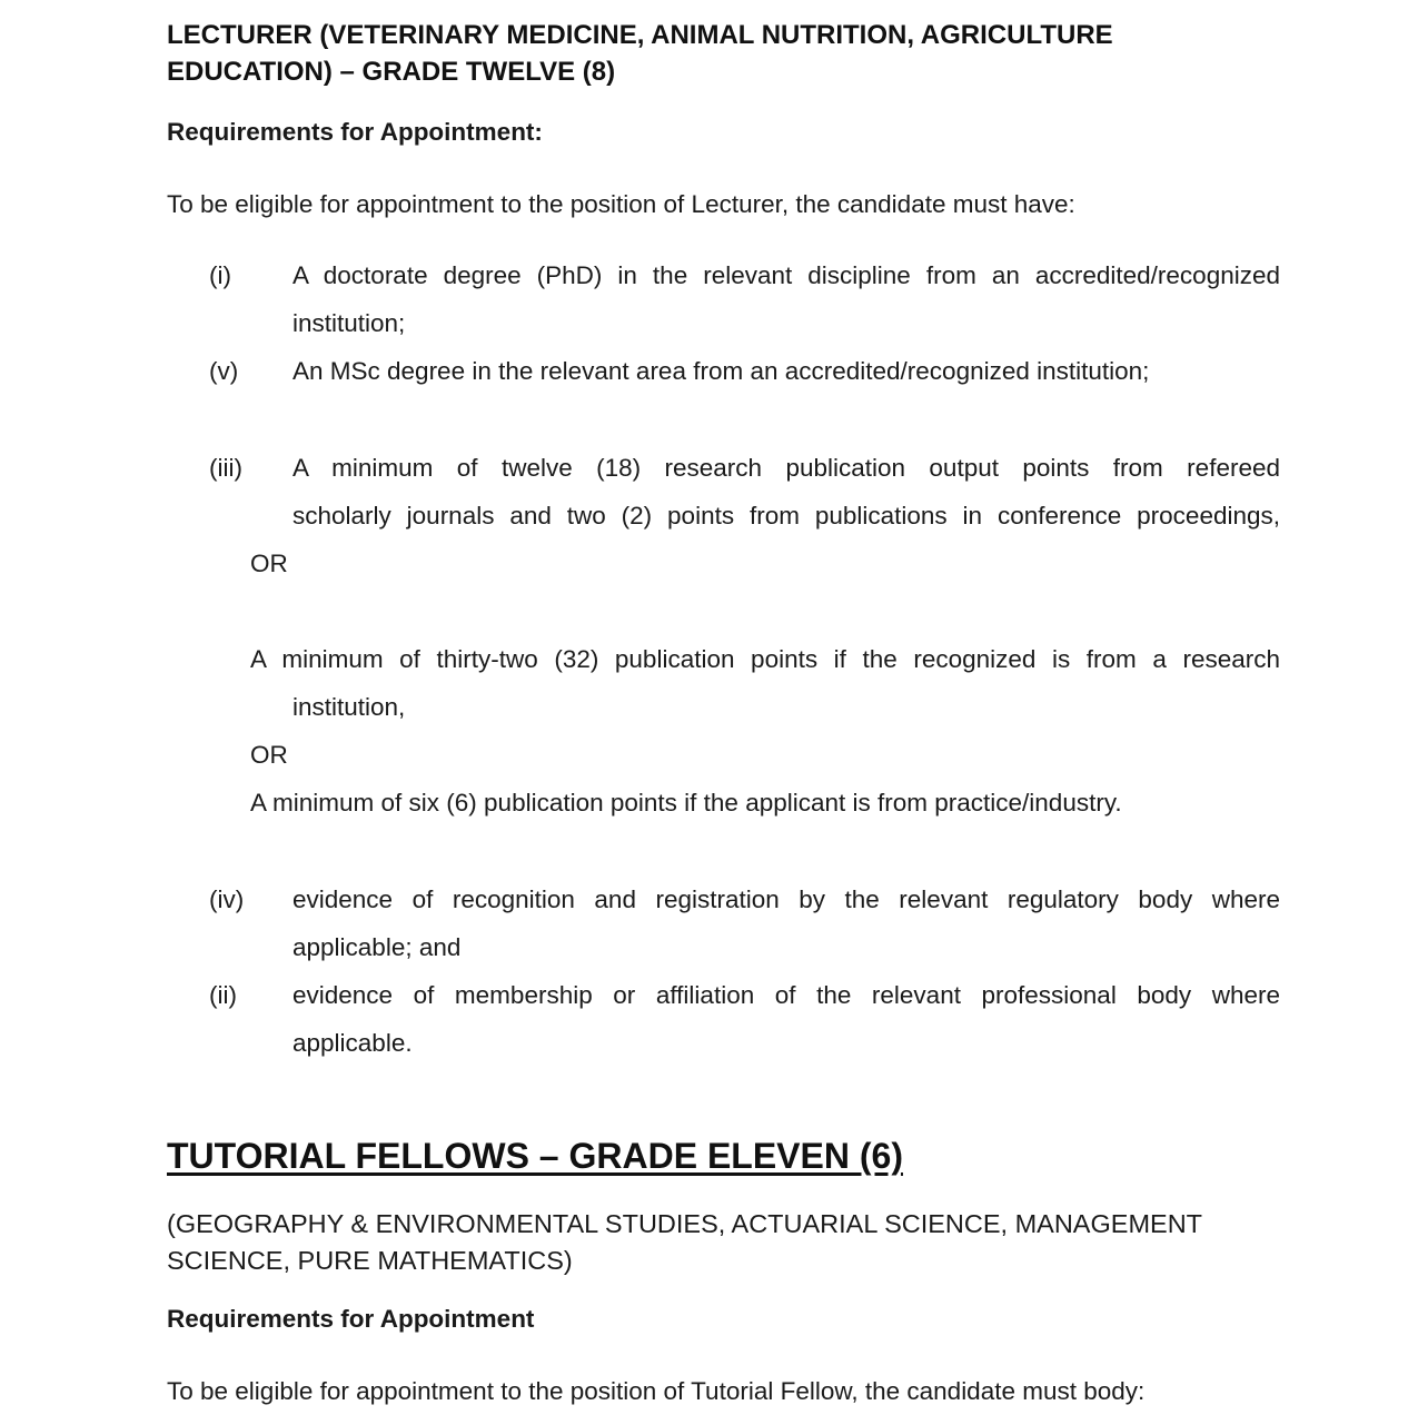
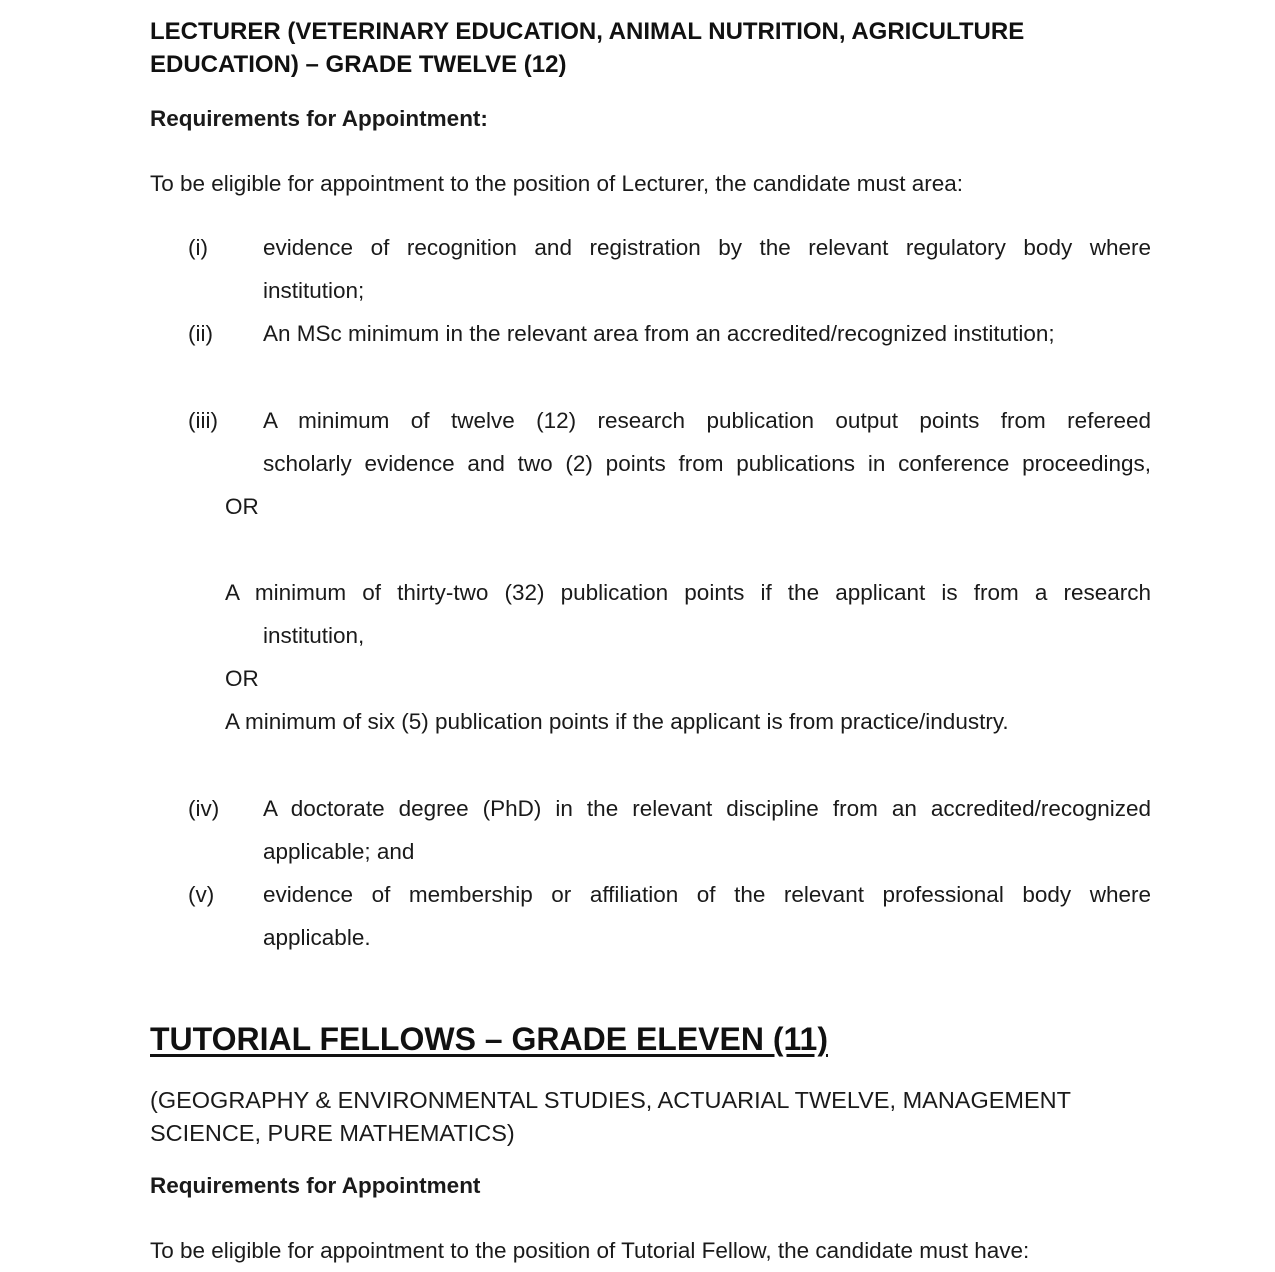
- LECTURER (VETERINARY MEDICINE, ANIMAL NUTRITION, AGRICULTURE
+ LECTURER (VETERINARY EDUCATION, ANIMAL NUTRITION, AGRICULTURE
- EDUCATION) – GRADE TWELVE (8)
+ EDUCATION) – GRADE TWELVE (12)
  Requirements for Appointment:
- To be eligible for appointment to the position of Lecturer, the candidate must have:
+ To be eligible for appointment to the position of Lecturer, the candidate must area:
  (i)
- A doctorate degree (PhD) in the relevant discipline from an accredited/recognized
+ evidence of recognition and registration by the relevant regulatory body where
  institution;
- (v)
+ (ii)
- An MSc degree in the relevant area from an accredited/recognized institution;
+ An MSc minimum in the relevant area from an accredited/recognized institution;
  (iii)
- A minimum of twelve (18) research publication output points from refereed
+ A minimum of twelve (12) research publication output points from refereed
- scholarly journals and two (2) points from publications in conference proceedings,
+ scholarly evidence and two (2) points from publications in conference proceedings,
  OR
- A minimum of thirty-two (32) publication points if the recognized is from a research
+ A minimum of thirty-two (32) publication points if the applicant is from a research
  institution,
  OR
- A minimum of six (6) publication points if the applicant is from practice/industry.
+ A minimum of six (5) publication points if the applicant is from practice/industry.
  (iv)
- evidence of recognition and registration by the relevant regulatory body where
+ A doctorate degree (PhD) in the relevant discipline from an accredited/recognized
  applicable; and
- (ii)
+ (v)
  evidence of membership or affiliation of the relevant professional body where
  applicable.
- TUTORIAL FELLOWS – GRADE ELEVEN (6)
+ TUTORIAL FELLOWS – GRADE ELEVEN (11)
- (GEOGRAPHY & ENVIRONMENTAL STUDIES, ACTUARIAL SCIENCE, MANAGEMENT
+ (GEOGRAPHY & ENVIRONMENTAL STUDIES, ACTUARIAL TWELVE, MANAGEMENT
  SCIENCE, PURE MATHEMATICS)
  Requirements for Appointment
- To be eligible for appointment to the position of Tutorial Fellow, the candidate must body:
+ To be eligible for appointment to the position of Tutorial Fellow, the candidate must have:
